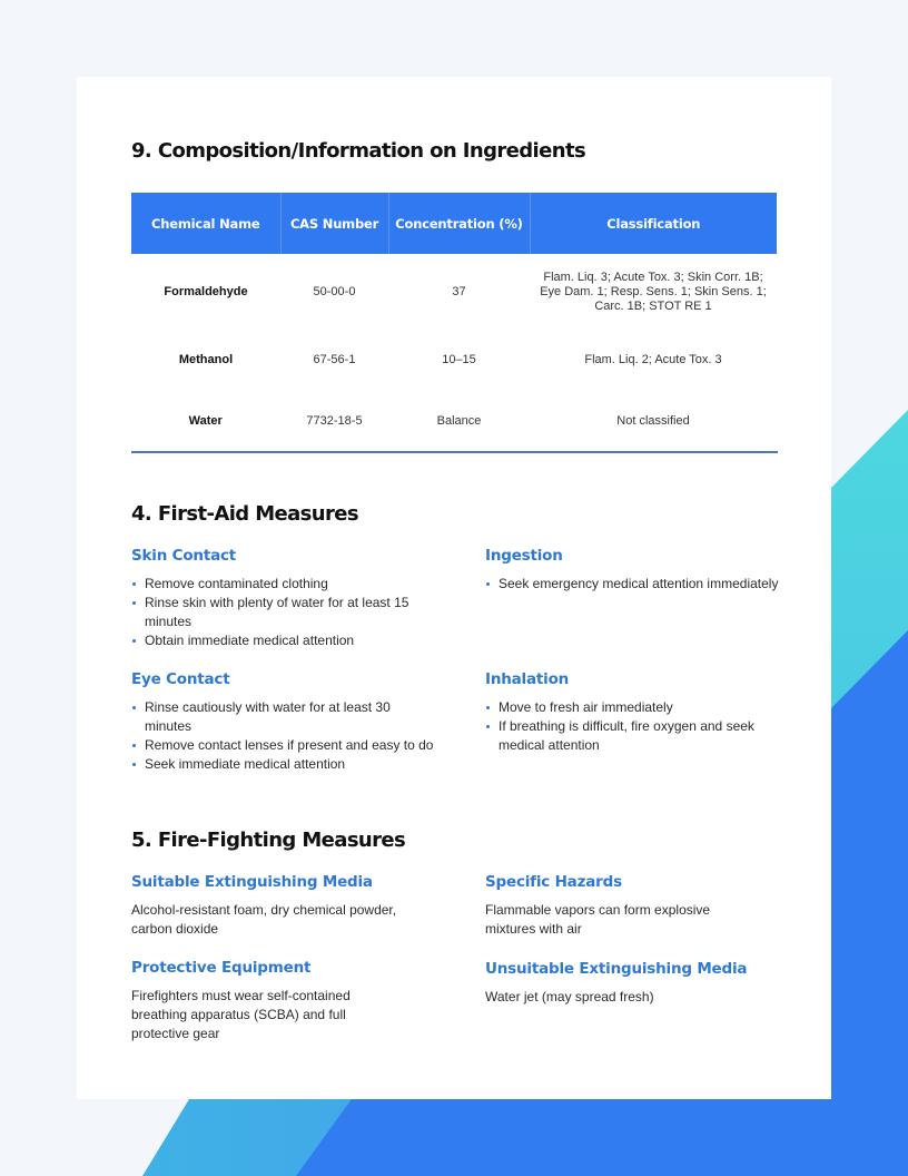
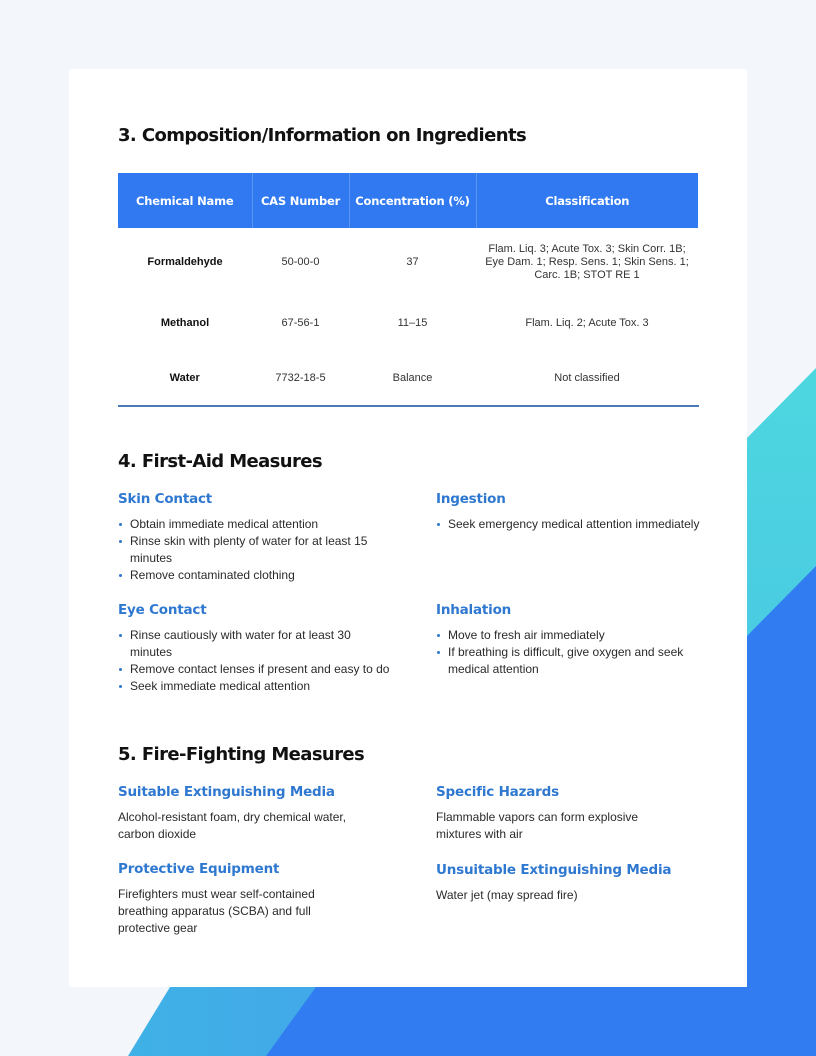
- 9. Composition/Information on Ingredients
+ 3. Composition/Information on Ingredients
  Chemical Name	CAS Number	Concentration (%)	Classification
  Formaldehyde	50-00-0	37	Flam. Liq. 3; Acute Tox. 3; Skin Corr. 1B; Eye Dam. 1; Resp. Sens. 1; Skin Sens. 1; Carc. 1B; STOT RE 1
- Methanol	67-56-1	10–15	Flam. Liq. 2; Acute Tox. 3
+ Methanol	67-56-1	11–15	Flam. Liq. 2; Acute Tox. 3
  Water	7732-18-5	Balance	Not classified
  4. First-Aid Measures
  Skin Contact
- Remove contaminated clothing
+ Obtain immediate medical attention
  Rinse skin with plenty of water for at least 15 minutes
- Obtain immediate medical attention
+ Remove contaminated clothing
  Ingestion
  Seek emergency medical attention immediately
  Eye Contact
  Rinse cautiously with water for at least 30 minutes
  Remove contact lenses if present and easy to do
  Seek immediate medical attention
  Inhalation
  Move to fresh air immediately
- If breathing is difficult, fire oxygen and seek medical attention
+ If breathing is difficult, give oxygen and seek medical attention
  5. Fire-Fighting Measures
  Suitable Extinguishing Media
- Alcohol-resistant foam, dry chemical powder, carbon dioxide
+ Alcohol-resistant foam, dry chemical water, carbon dioxide
  Specific Hazards
  Flammable vapors can form explosive mixtures with air
  Protective Equipment
  Firefighters must wear self-contained breathing apparatus (SCBA) and full protective gear
  Unsuitable Extinguishing Media
- Water jet (may spread fresh)
+ Water jet (may spread fire)
